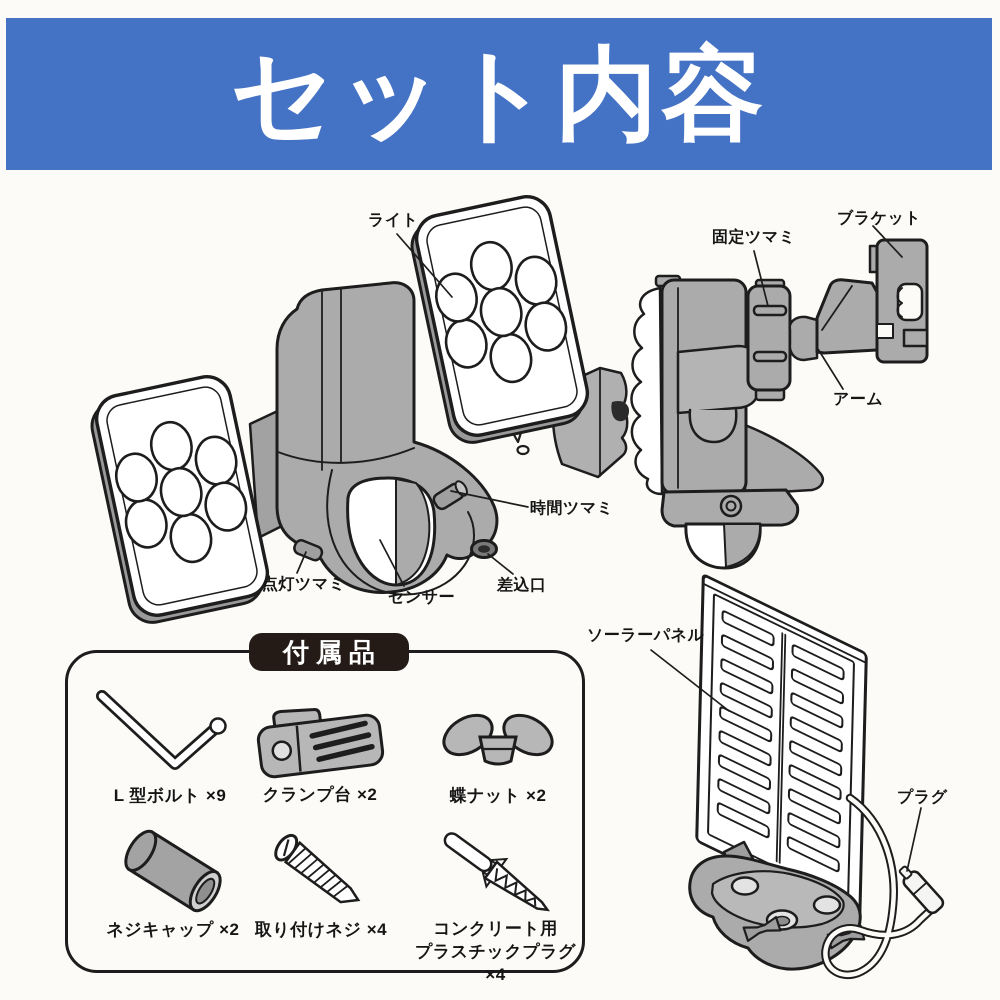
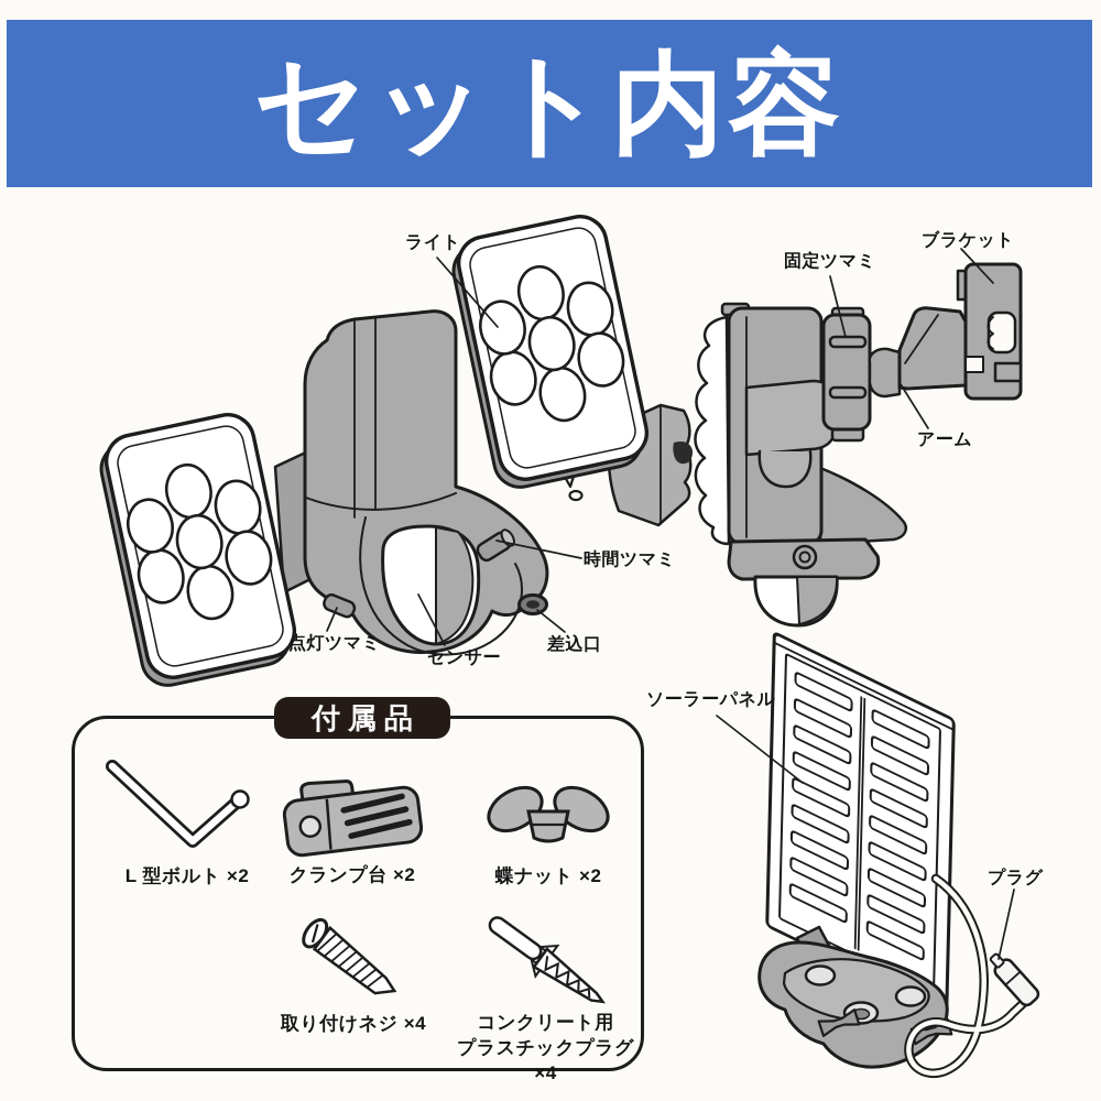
  セット内容
  ライト
  時間ツマミ
  点灯ツマミ
  センサー
  差込口
  固定ツマミ
  ブラケット
  アーム
  ソーラーパネル
  プラグ
  付属品
- L 型ボルト ×9
+ L 型ボルト ×2
  クランプ台 ×2
  蝶ナット ×2
- ネジキャップ ×2
  取り付けネジ ×4
  コンクリート用
  プラスチックプラグ ×4
